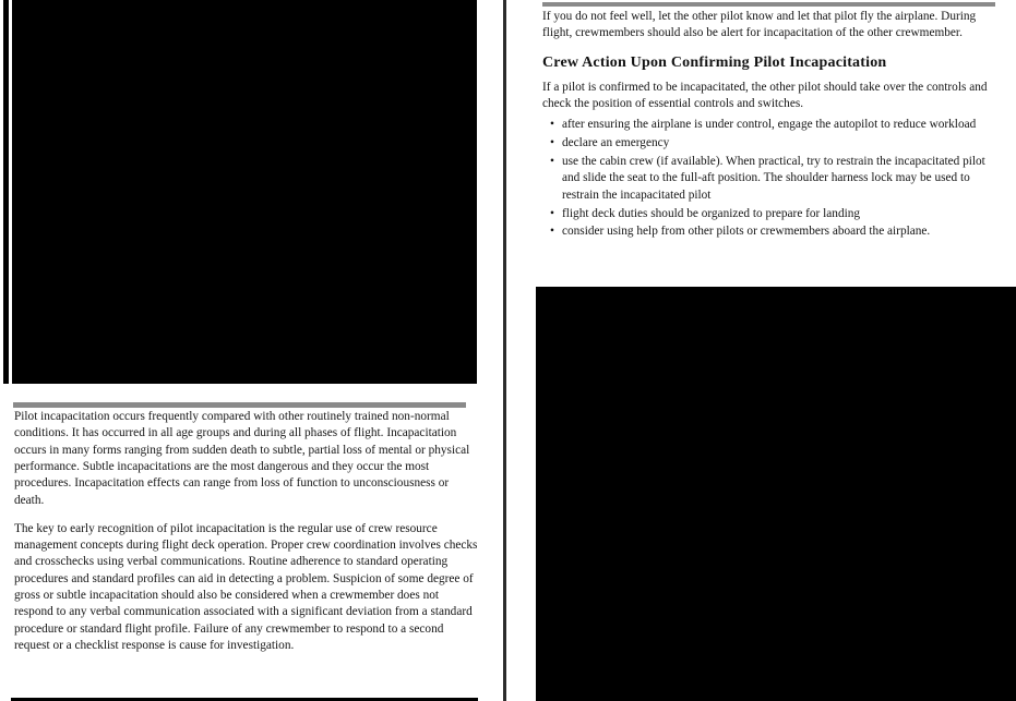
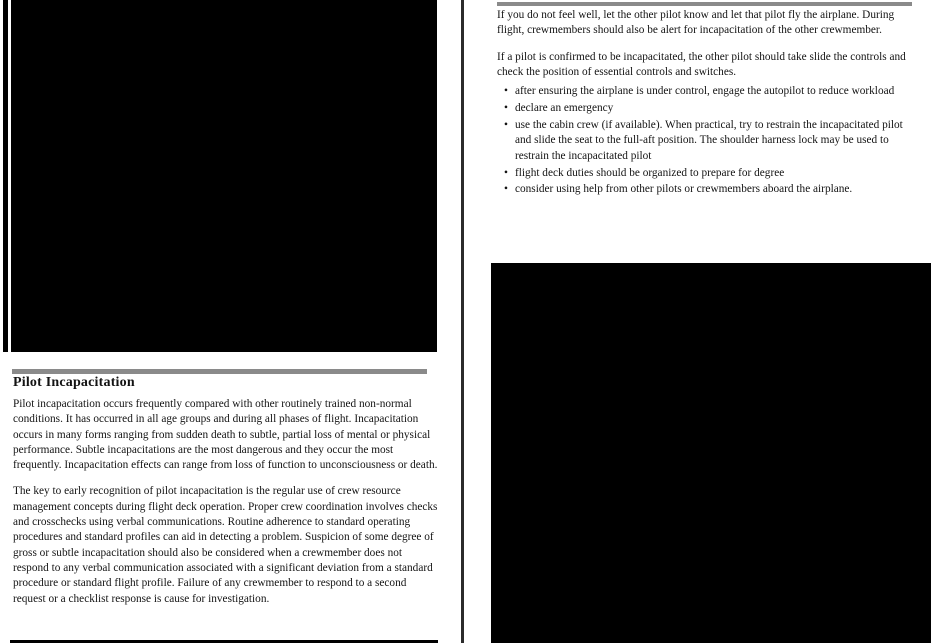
+ Pilot Incapacitation
- Pilot incapacitation occurs frequently compared with other routinely trained non-normal conditions. It has occurred in all age groups and during all phases of flight. Incapacitation occurs in many forms ranging from sudden death to subtle, partial loss of mental or physical performance. Subtle incapacitations are the most dangerous and they occur the most procedures. Incapacitation effects can range from loss of function to unconsciousness or death.
+ Pilot incapacitation occurs frequently compared with other routinely trained non-normal conditions. It has occurred in all age groups and during all phases of flight. Incapacitation occurs in many forms ranging from sudden death to subtle, partial loss of mental or physical performance. Subtle incapacitations are the most dangerous and they occur the most frequently. Incapacitation effects can range from loss of function to unconsciousness or death.
  The key to early recognition of pilot incapacitation is the regular use of crew resource management concepts during flight deck operation. Proper crew coordination involves checks and crosschecks using verbal communications. Routine adherence to standard operating procedures and standard profiles can aid in detecting a problem. Suspicion of some degree of gross or subtle incapacitation should also be considered when a crewmember does not respond to any verbal communication associated with a significant deviation from a standard procedure or standard flight profile. Failure of any crewmember to respond to a second request or a checklist response is cause for investigation.
  If you do not feel well, let the other pilot know and let that pilot fly the airplane. During flight, crewmembers should also be alert for incapacitation of the other crewmember.
- Crew Action Upon Confirming Pilot Incapacitation
- If a pilot is confirmed to be incapacitated, the other pilot should take over the controls and check the position of essential controls and switches.
+ If a pilot is confirmed to be incapacitated, the other pilot should take slide the controls and check the position of essential controls and switches.
  •
  after ensuring the airplane is under control, engage the autopilot to reduce workload
  •
  declare an emergency
  •
  use the cabin crew (if available). When practical, try to restrain the incapacitated pilot and slide the seat to the full-aft position. The shoulder harness lock may be used to restrain the incapacitated pilot
  •
- flight deck duties should be organized to prepare for landing
+ flight deck duties should be organized to prepare for degree
  •
  consider using help from other pilots or crewmembers aboard the airplane.
